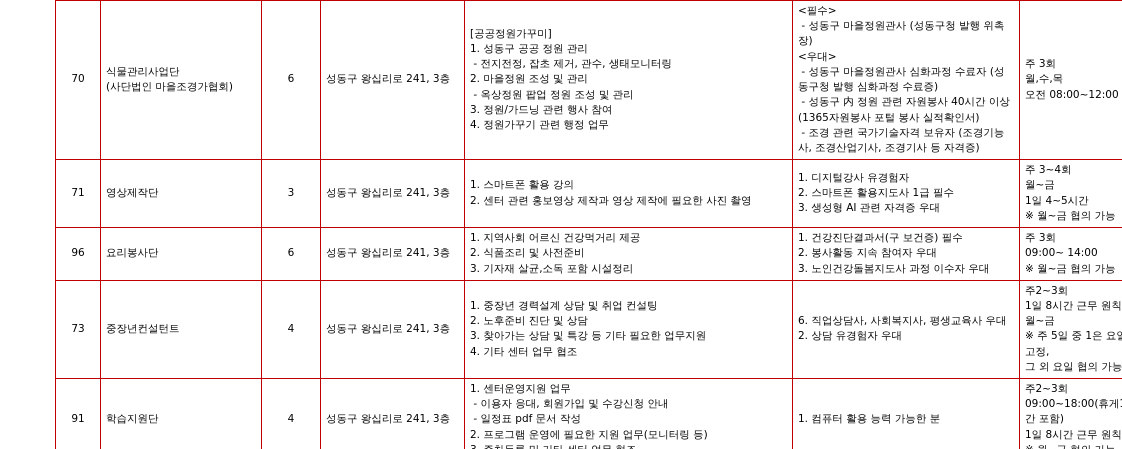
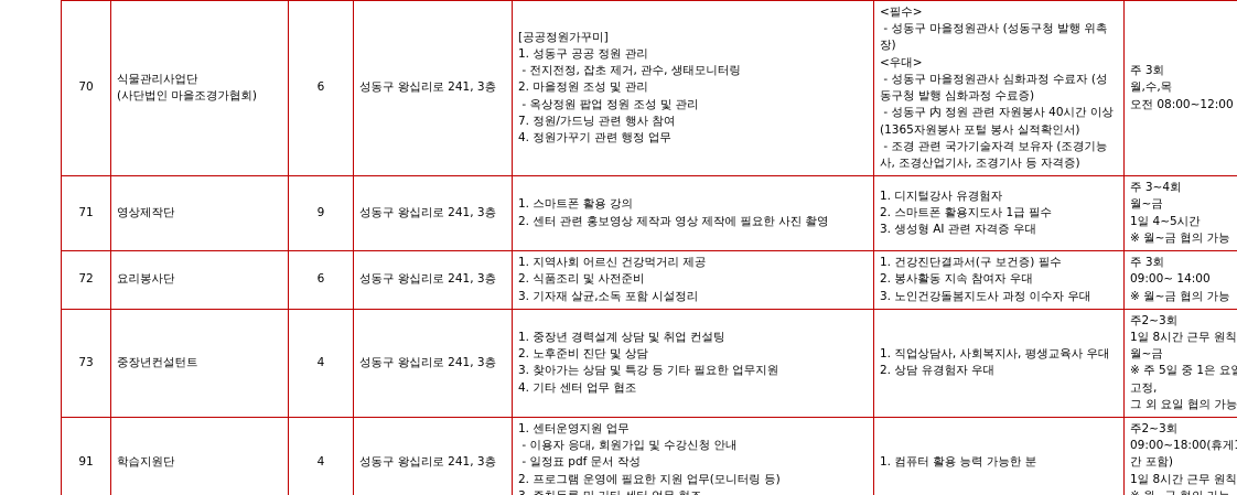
- 70	식물관리사업단 (사단법인 마을조경가협회)	6	성동구 왕십리로 241, 3층	[공공정원가꾸미] 1. 성동구 공공 정원 관리 - 전지전정, 잡초 제거, 관수, 생태모니터링 2. 마을정원 조성 및 관리 - 옥상정원 팝업 정원 조성 및 관리 3. 정원/가드닝 관련 행사 참여 4. 정원가꾸기 관련 행정 업무	<필수> - 성동구 마을정원관사 (성동구청 발행 위촉장) <우대> - 성동구 마을정원관사 심화과정 수료자 (성동구청 발행 심화과정 수료증) - 성동구 内 정원 관련 자원봉사 40시간 이상 (1365자원봉사 포털 봉사 실적확인서) - 조경 관련 국가기술자격 보유자 (조경기능사, 조경산업기사, 조경기사 등 자격증)	주 3회 월,수,목 오전 08:00~12:00
+ 70	식물관리사업단 (사단법인 마을조경가협회)	6	성동구 왕십리로 241, 3층	[공공정원가꾸미] 1. 성동구 공공 정원 관리 - 전지전정, 잡초 제거, 관수, 생태모니터링 2. 마을정원 조성 및 관리 - 옥상정원 팝업 정원 조성 및 관리 7. 정원/가드닝 관련 행사 참여 4. 정원가꾸기 관련 행정 업무	<필수> - 성동구 마을정원관사 (성동구청 발행 위촉장) <우대> - 성동구 마을정원관사 심화과정 수료자 (성동구청 발행 심화과정 수료증) - 성동구 内 정원 관련 자원봉사 40시간 이상 (1365자원봉사 포털 봉사 실적확인서) - 조경 관련 국가기술자격 보유자 (조경기능사, 조경산업기사, 조경기사 등 자격증)	주 3회 월,수,목 오전 08:00~12:00
- 71	영상제작단	3	성동구 왕십리로 241, 3층	1. 스마트폰 활용 강의 2. 센터 관련 홍보영상 제작과 영상 제작에 필요한 사진 촬영	1. 디지털강사 유경험자 2. 스마트폰 활용지도사 1급 필수 3. 생성형 AI 관련 자격증 우대	주 3~4회 월~금 1일 4~5시간 ※ 월~금 협의 가능
+ 71	영상제작단	9	성동구 왕십리로 241, 3층	1. 스마트폰 활용 강의 2. 센터 관련 홍보영상 제작과 영상 제작에 필요한 사진 촬영	1. 디지털강사 유경험자 2. 스마트폰 활용지도사 1급 필수 3. 생성형 AI 관련 자격증 우대	주 3~4회 월~금 1일 4~5시간 ※ 월~금 협의 가능
- 96	요리봉사단	6	성동구 왕십리로 241, 3층	1. 지역사회 어르신 건강먹거리 제공 2. 식품조리 및 사전준비 3. 기자재 살균,소독 포함 시설정리	1. 건강진단결과서(구 보건증) 필수 2. 봉사활동 지속 참여자 우대 3. 노인건강돌봄지도사 과정 이수자 우대	주 3회 09:00~ 14:00 ※ 월~금 협의 가능
+ 72	요리봉사단	6	성동구 왕십리로 241, 3층	1. 지역사회 어르신 건강먹거리 제공 2. 식품조리 및 사전준비 3. 기자재 살균,소독 포함 시설정리	1. 건강진단결과서(구 보건증) 필수 2. 봉사활동 지속 참여자 우대 3. 노인건강돌봄지도사 과정 이수자 우대	주 3회 09:00~ 14:00 ※ 월~금 협의 가능
- 73	중장년컨설턴트	4	성동구 왕십리로 241, 3층	1. 중장년 경력설계 상담 및 취업 컨설팅 2. 노후준비 진단 및 상담 3. 찾아가는 상담 및 특강 등 기타 필요한 업무지원 4. 기타 센터 업무 협조	6. 직업상담사, 사회복지사, 평생교육사 우대 2. 상담 유경험자 우대	주2~3회 1일 8시간 근무 원칙 월~금 ※ 주 5일 중 1은 요 고정, 그 외 요일 협의 가능
+ 73	중장년컨설턴트	4	성동구 왕십리로 241, 3층	1. 중장년 경력설계 상담 및 취업 컨설팅 2. 노후준비 진단 및 상담 3. 찾아가는 상담 및 특강 등 기타 필요한 업무지원 4. 기타 센터 업무 협조	1. 직업상담사, 사회복지사, 평생교육사 우대 2. 상담 유경험자 우대	주2~3회 1일 8시간 근무 원칙 월~금 ※ 주 5일 중 1은 요 고정, 그 외 요일 협의 가능
  91	학습지원단	4	성동구 왕십리로 241, 3층	1. 센터운영지원 업무 - 이용자 응대, 회원가입 및 수강신청 안내 - 일정표 pdf 문서 작성 2. 프로그램 운영에 필요한 지원 업무(모니터링 등)	1. 컴퓨터 활용 능력 가능한 분	주2~3회 09:00~18:00(휴게간 포함) 1일 8시간 근무 원칙
